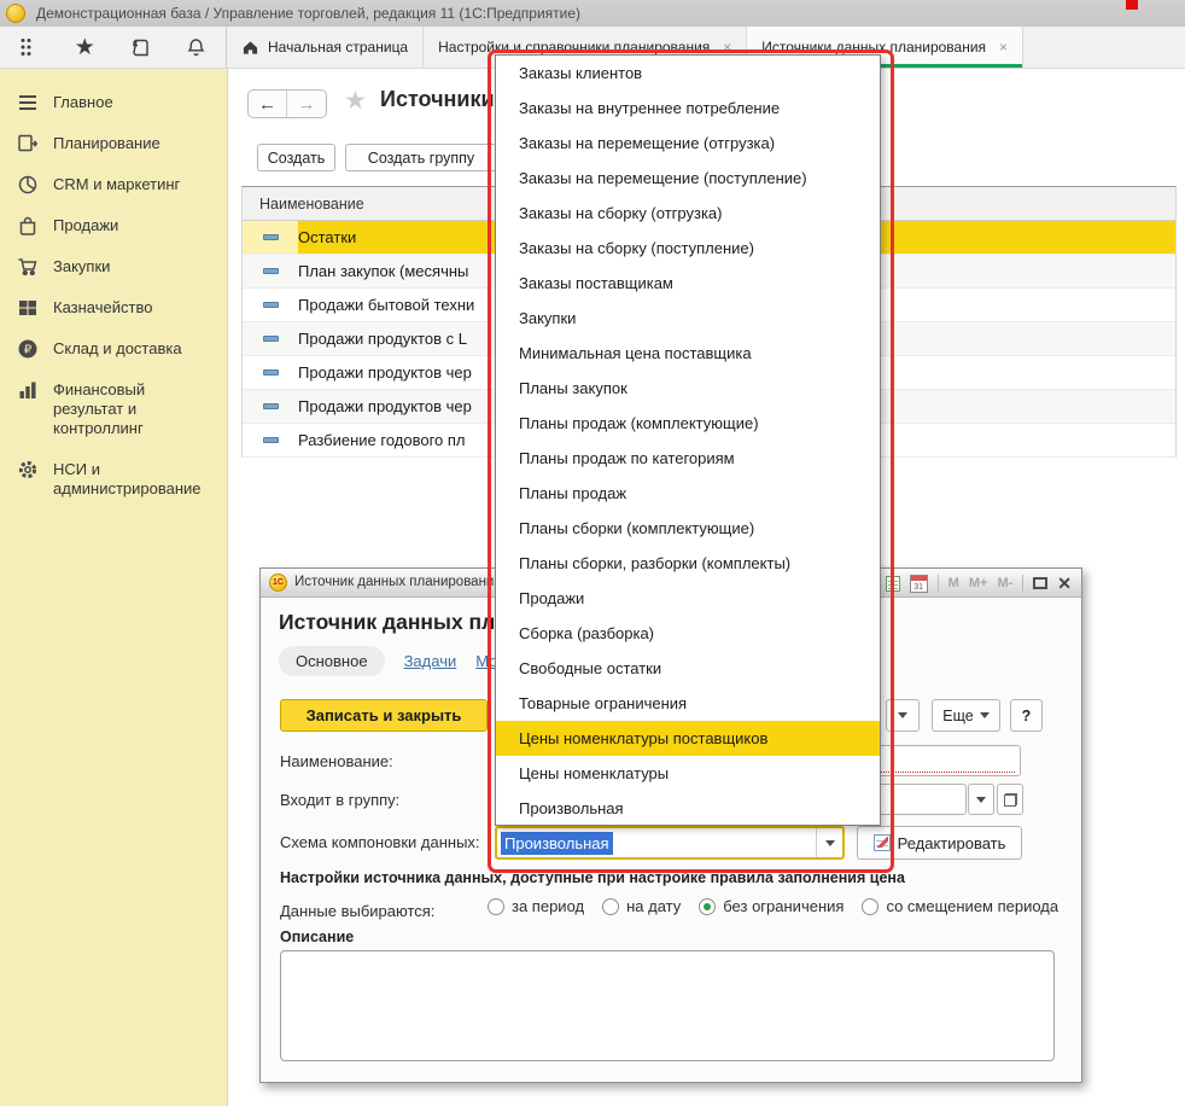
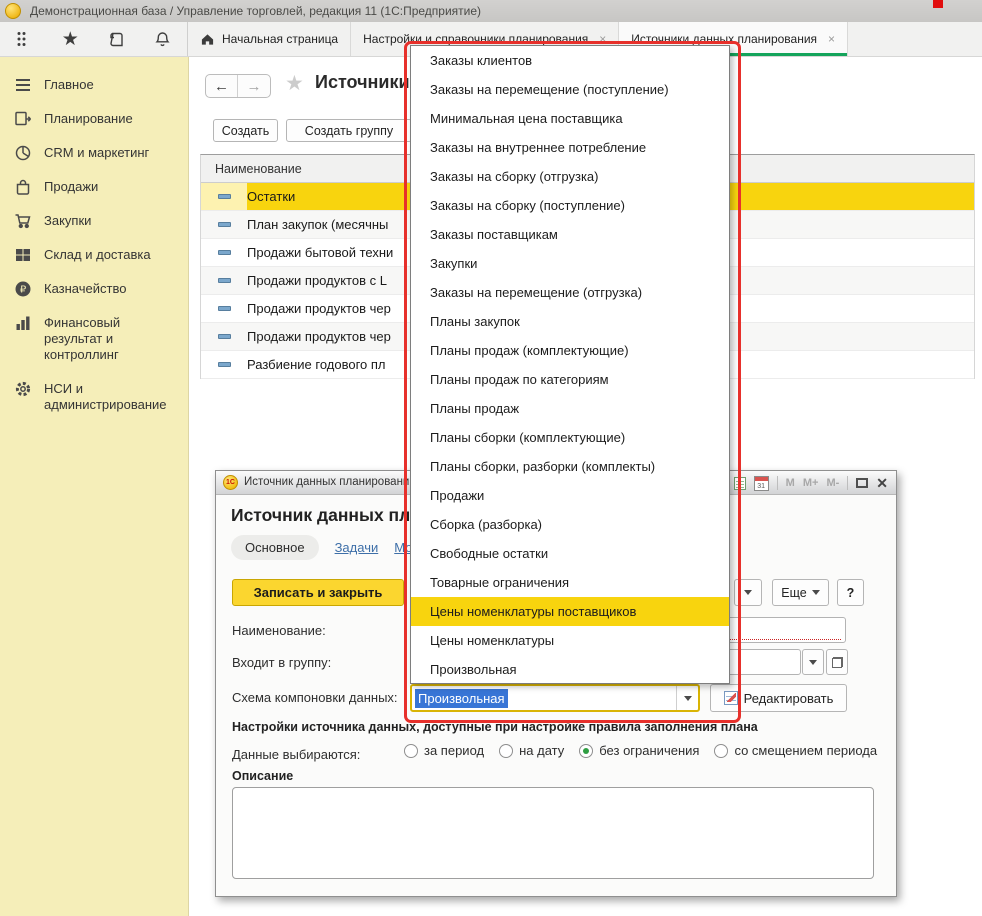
  Демонстрационная база / Управление торговлей, редакция 11 (1С:Предприятие)
  ★
  Начальная страница
  Настройки и справочники планирования
  ×
  Источники данных планирования
  ×
  Главное
  Планирование
  CRM и маркетинг
  Продажи
  Закупки
- Казначейство
+ Склад и доставка
  ₽
- Склад и доставка
+ Казначейство
  Финансовый результат и контроллинг
  НСИ и администрирование
  ←
  →
  ★
  Создать
  Создать группу
  Наименование
  Остатки
  План закупок (месячны
  Продажи бытовой техни
  Продажи продуктов с L
  Продажи продуктов чер
  Продажи продуктов чер
  Разбиение годового пл
  Источник данных планировани
  M
  M+
  M-
  ✕
  Источник данных пл
  Основное
  Задачи
  Записать и закрыть
  Еще
  ?
  Наименование:
  Входит в группу:
  Схема компоновки данных:
  Произвольная
  Редактировать
- Настройки источника данных, доступные при настройке правила заполнения цена
+ Настройки источника данных, доступные при настройке правила заполнения плана
  Данные выбираются:
  за период
  на дату
  без ограничения
  со смещением периода
  Описание
  Заказы клиентов
- Заказы на внутреннее потребление
+ Заказы на перемещение (поступление)
- Заказы на перемещение (отгрузка)
+ Минимальная цена поставщика
- Заказы на перемещение (поступление)
+ Заказы на внутреннее потребление
  Заказы на сборку (отгрузка)
  Заказы на сборку (поступление)
  Заказы поставщикам
  Закупки
- Минимальная цена поставщика
+ Заказы на перемещение (отгрузка)
  Планы закупок
  Планы продаж (комплектующие)
  Планы продаж по категориям
  Планы продаж
  Планы сборки (комплектующие)
  Планы сборки, разборки (комплекты)
  Продажи
  Сборка (разборка)
  Свободные остатки
  Товарные ограничения
  Цены номенклатуры поставщиков
  Цены номенклатуры
  Произвольная
